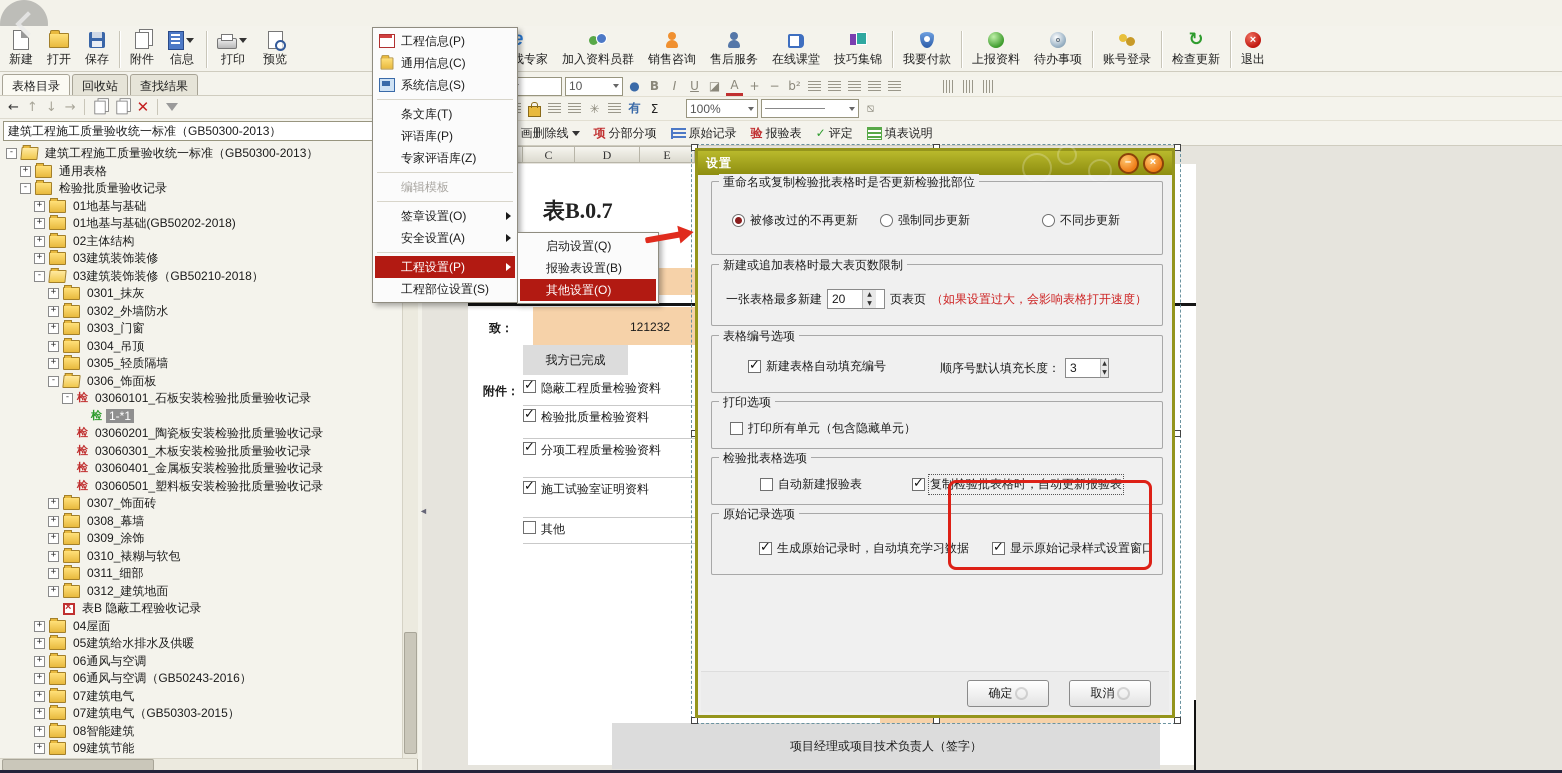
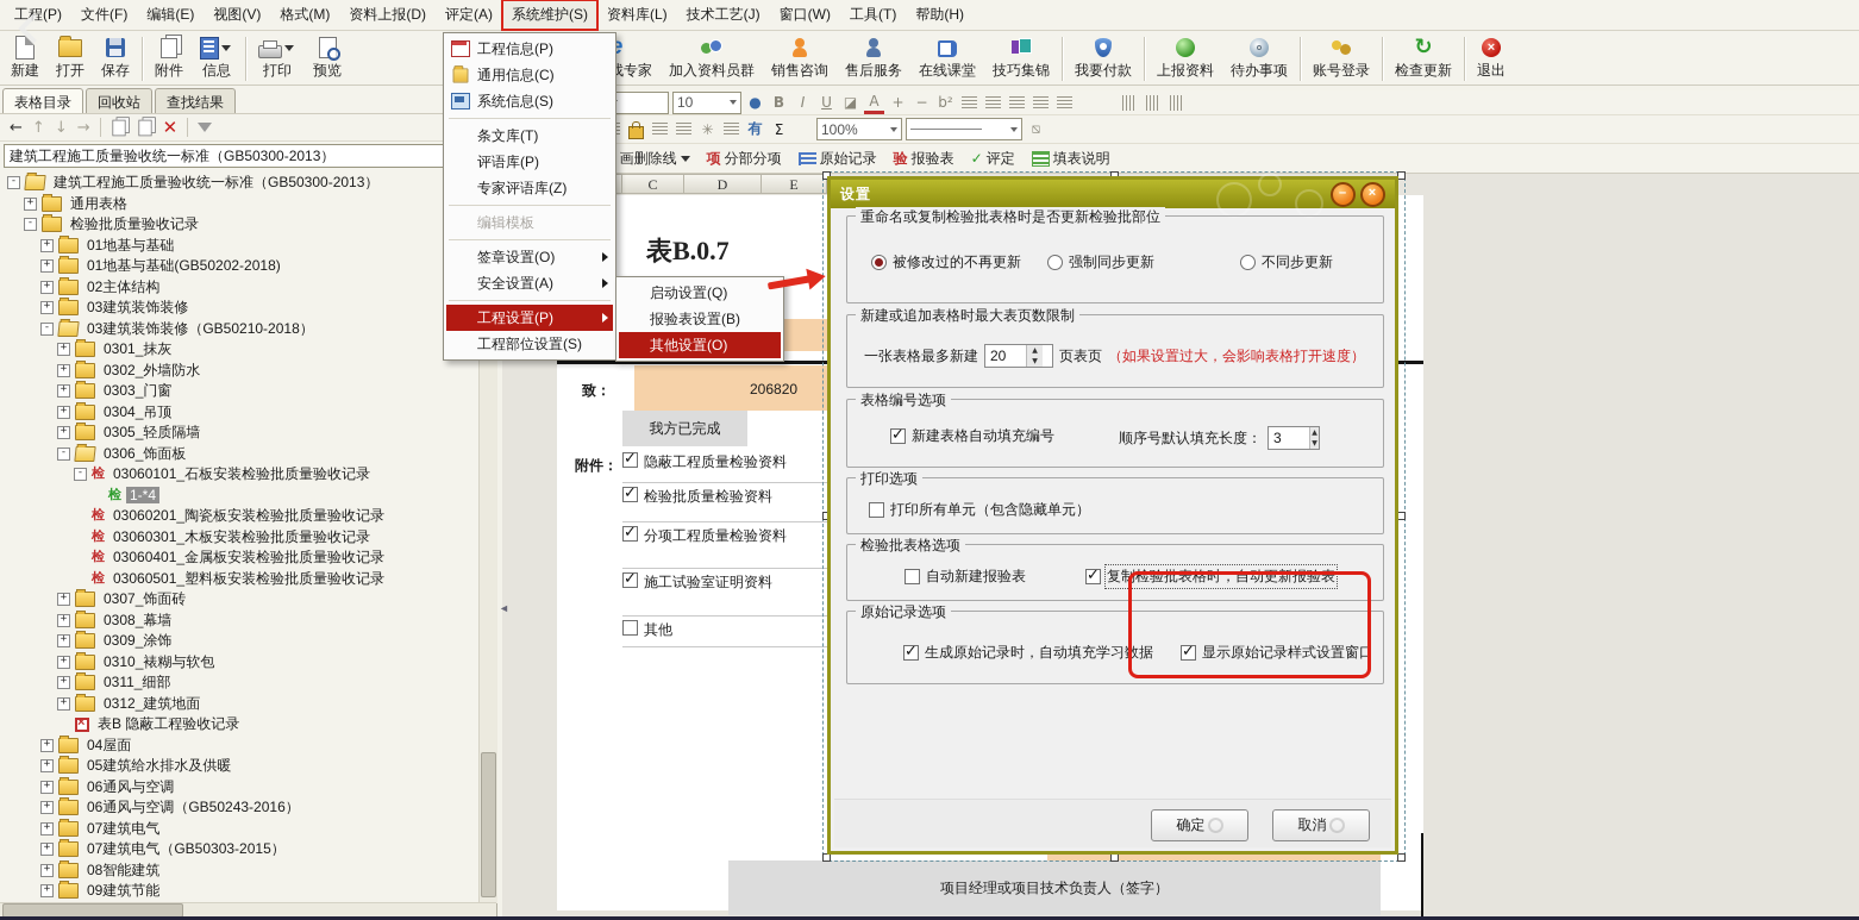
+ 工程(P)
+ 文件(F)
+ 编辑(E)
+ 视图(V)
+ 格式(M)
+ 资料上报(D)
+ 评定(A)
+ 系统维护(S)
+ 资料库(L)
+ 技术工艺(J)
+ 窗口(W)
+ 工具(T)
+ 帮助(H)
  新建
  打开
  保存
  附件
  信息
  打印
  预览
  加入资料员群
  销售咨询
  售后服务
  在线课堂
  技巧集锦
  我要付款
  上报资料
  待办事项
  账号登录
  ↻
  检查更新
  ×
  退出
  10
  ●
  B
  I
  U
  ◪
  A
  +
  −
  b²
  ✳
  有
  Σ
  100%
  ⧅
  画删除线
  项
  分部分项
  原始记录
  验
  报验表
  ✓
  评定
  填表说明
  C
  D
  E
  表B.0.7
  致：
- 121232
+ 206820
  我方已完成
  附件：
  隐蔽工程质量检验资料
  检验批质量检验资料
  分项工程质量检验资料
  施工试验室证明资料
  其他
  项目经理或项目技术负责人（签字）
  表格目录
  回收站
  查找结果
  ←
  ↑
  ↓
  →
  ✕
  建筑工程施工质量验收统一标准（GB50300-2013）
  -
  建筑工程施工质量验收统一标准（GB50300-2013）
  +
  通用表格
  -
  检验批质量验收记录
  +
  01地基与基础
  +
  01地基与基础(GB50202-2018)
  +
  02主体结构
  +
  03建筑装饰装修
  -
  03建筑装饰装修（GB50210-2018）
  +
  0301_抹灰
  +
  0302_外墙防水
  +
  0303_门窗
  +
  0304_吊顶
  +
  0305_轻质隔墙
  -
  0306_饰面板
  -
  检
  03060101_石板安装检验批质量验收记录
  检
- 1-*1
+ 1-*4
  检
  03060201_陶瓷板安装检验批质量验收记录
  检
  03060301_木板安装检验批质量验收记录
  检
  03060401_金属板安装检验批质量验收记录
  检
  03060501_塑料板安装检验批质量验收记录
  +
  0307_饰面砖
  +
  0308_幕墙
  +
  0309_涂饰
  +
  0310_裱糊与软包
  +
  0311_细部
  +
  0312_建筑地面
  表B 隐蔽工程验收记录
  +
  04屋面
  +
  05建筑给水排水及供暖
  +
  06通风与空调
  +
  06通风与空调（GB50243-2016）
  +
  07建筑电气
  +
  07建筑电气（GB50303-2015）
  +
  08智能建筑
  +
  09建筑节能
  ◄
  设置
  –
  ×
  重命名或复制检验批表格时是否更新检验批部位
  被修改过的不再更新
  强制同步更新
  不同步更新
  新建或追加表格时最大表页数限制
  一张表格最多新建
  20
  页表页
  （如果设置过大，会影响表格打开速度）
  表格编号选项
  新建表格自动填充编号
  顺序号默认填充长度：
  3
  打印选项
  打印所有单元（包含隐藏单元）
  检验批表格选项
  自动新建报验表
  复制检验批表格时，自动更新报验表
  原始记录选项
  生成原始记录时，自动填充学习数据
  显示原始记录样式设置窗口
  确定
  取消
  工程信息(P)
  通用信息(C)
  系统信息(S)
  条文库(T)
  评语库(P)
  专家评语库(Z)
  编辑模板
  签章设置(O)
  安全设置(A)
  工程设置(P)
  工程部位设置(S)
  启动设置(Q)
  报验表设置(B)
  其他设置(O)
